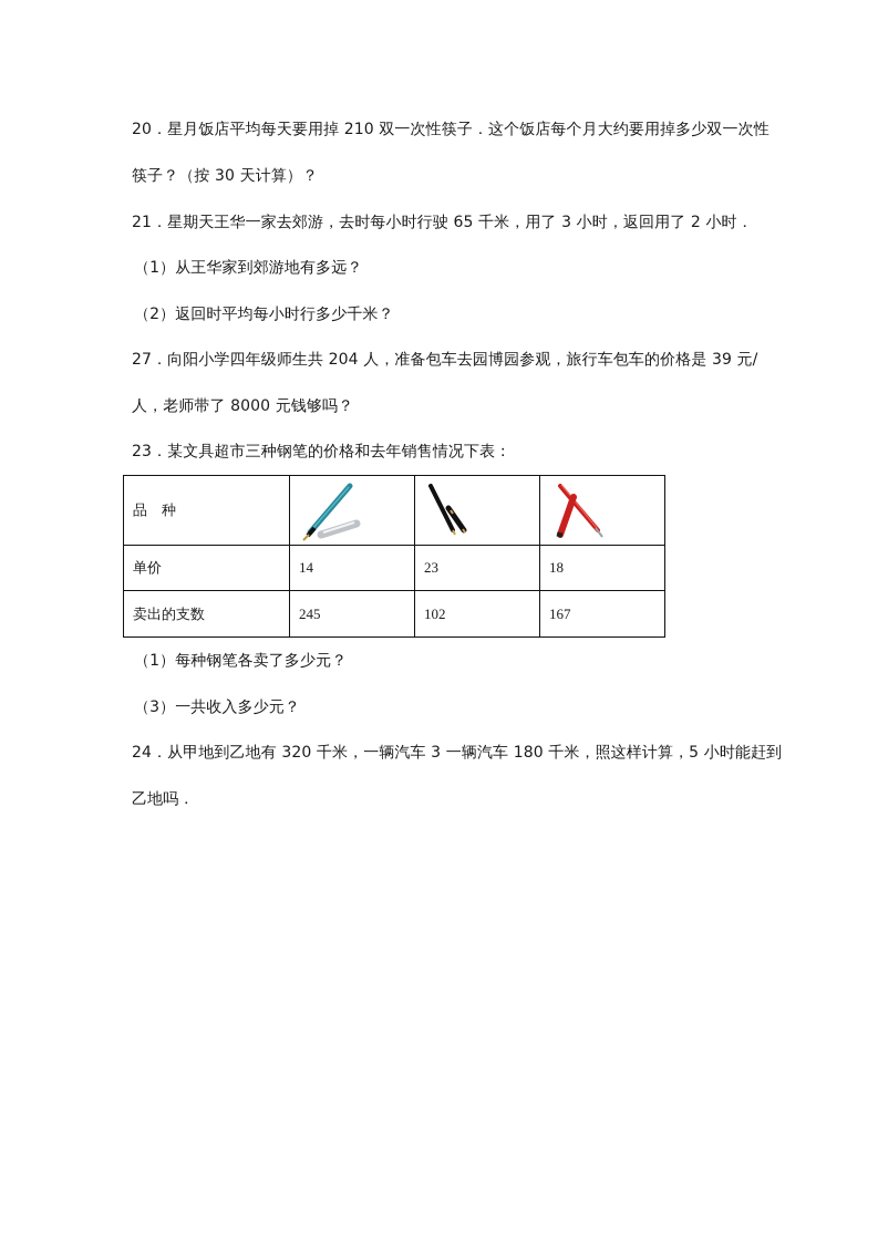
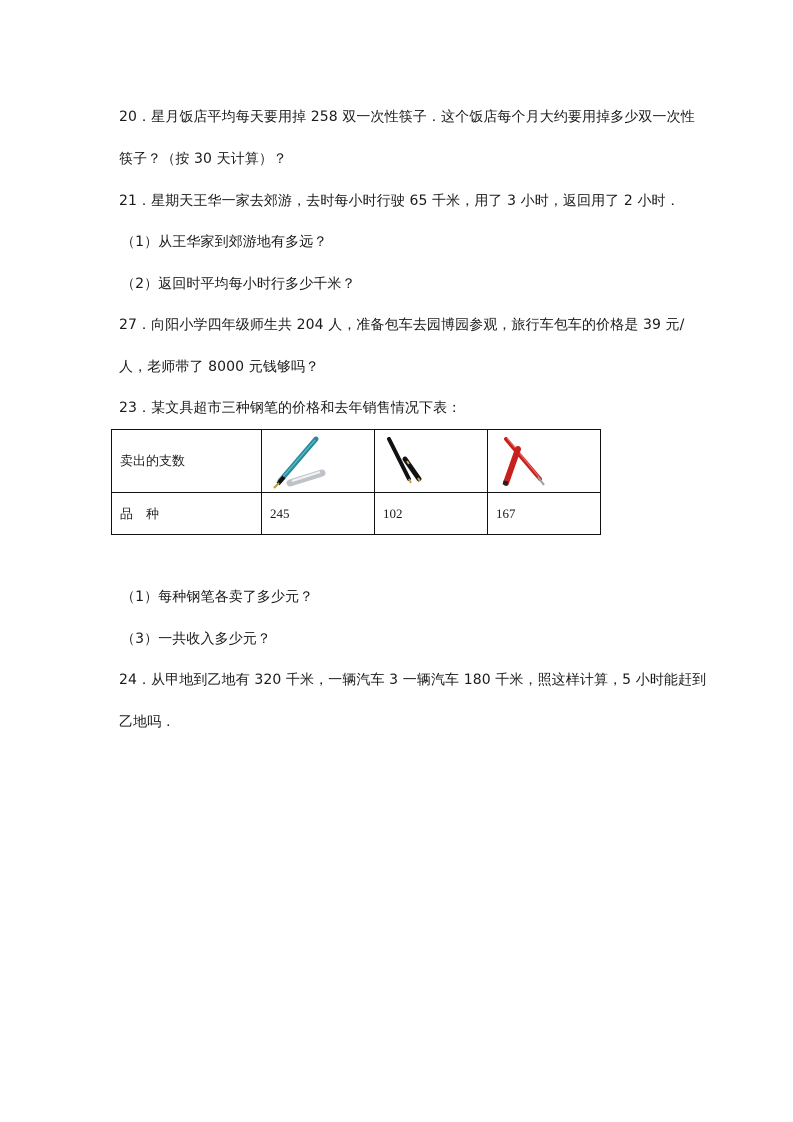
- 20．星月饭店平均每天要用掉 210 双一次性筷子．这个饭店每个月大约要用掉多少双一次性
+ 20．星月饭店平均每天要用掉 258 双一次性筷子．这个饭店每个月大约要用掉多少双一次性
  筷子？（按 30 天计算）？
  21．星期天王华一家去郊游，去时每小时行驶 65 千米，用了 3 小时，返回用了 2 小时．
  （1）从王华家到郊游地有多远？
  （2）返回时平均每小时行多少千米？
  27．向阳小学四年级师生共 204 人，准备包车去园博园参观，旅行车包车的价格是 39 元/
  人，老师带了 8000 元钱够吗？
  23．某文具超市三种钢笔的价格和去年销售情况下表：
- 品 种
+ 卖出的支数
- 单价	14	23	18
- 卖出的支数	245	102	167
+ 品 种	245	102	167
  （1）每种钢笔各卖了多少元？
  （3）一共收入多少元？
  24．从甲地到乙地有 320 千米，一辆汽车 3 一辆汽车 180 千米，照这样计算，5 小时能赶到
  乙地吗．
